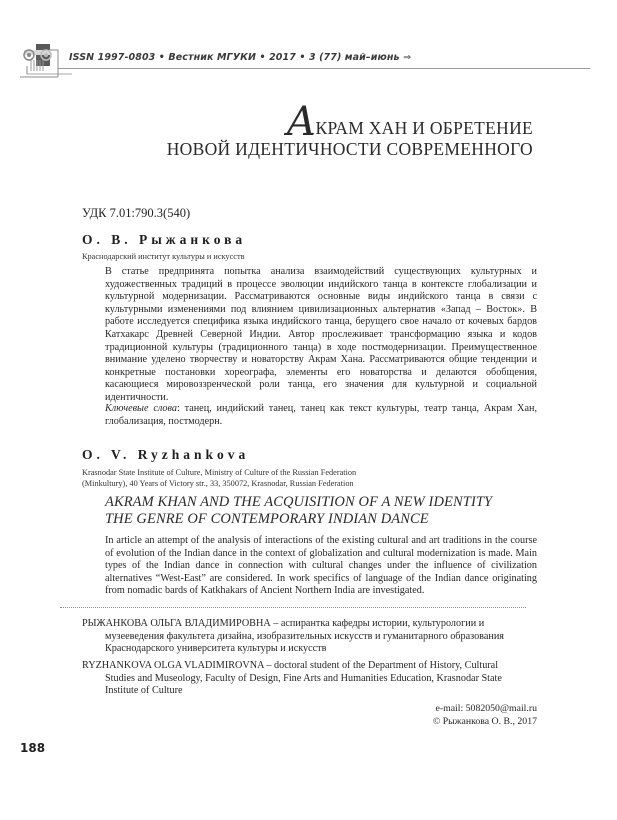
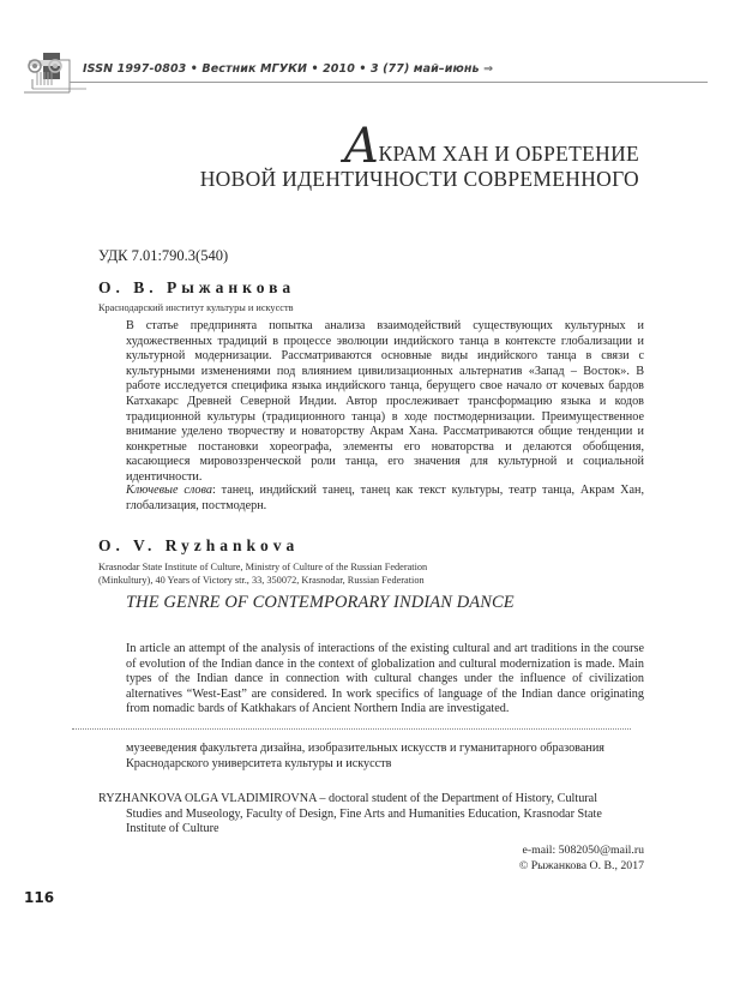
- ISSN 1997-0803 • Вестник МГУКИ • 2017 • 3 (77) май–июнь ⇒
+ ISSN 1997-0803 • Вестник МГУКИ • 2010 • 3 (77) май–июнь ⇒
  АКРАМ ХАН И ОБРЕТЕНИЕ
  НОВОЙ ИДЕНТИЧНОСТИ СОВРЕМЕННОГО
  УДК 7.01:790.3(540)
  О. В. Рыжанкова
  Краснодарский институт культуры и искусств
  В статье предпринята попытка анализа взаимодействий существующих культурных и художественных традиций в процессе эволюции индийского танца в контексте глобализации и культурной модернизации. Рассматриваются основные виды индийского танца в связи с культурными изменениями под влиянием цивилизационных альтернатив «Запад – Восток». В работе исследуется специфика языка индийского танца, берущего свое начало от кочевых бардов Катхакарс Древней Северной Индии. Автор прослеживает трансформацию языка и кодов традиционной культуры (традиционного танца) в ходе постмодернизации. Преимущественное внимание уделено творчеству и новаторству Акрам Хана. Рассматриваются общие тенденции и конкретные постановки хореографа, элементы его новаторства и делаются обобщения, касающиеся мировоззренческой роли танца, его значения для культурной и социальной идентичности.
  Ключевые слова: танец, индийский танец, танец как текст культуры, театр танца, Акрам Хан, глобализация, постмодерн.
  O. V. Ryzhankova
  Krasnodar State Institute of Culture, Ministry of Culture of the Russian Federation
  (Minkultury), 40 Years of Victory str., 33, 350072, Krasnodar, Russian Federation
- AKRAM KHAN AND THE ACQUISITION OF A NEW IDENTITY
  THE GENRE OF CONTEMPORARY INDIAN DANCE
  In article an attempt of the analysis of interactions of the existing cultural and art traditions in the course of evolution of the Indian dance in the context of globalization and cultural modernization is made. Main types of the Indian dance in connection with cultural changes under the influence of civilization alternatives “West-East” are considered. In work specifics of language of the Indian dance originating from nomadic bards of Katkhakars of Ancient Northern India are investigated.
- РЫЖАНКОВА ОЛЬГА ВЛАДИМИРОВНА – аспирантка кафедры истории, культурологии и
  музееведения факультета дизайна, изобразительных искусств и гуманитарного образования
  Краснодарского университета культуры и искусств
  RYZHANKOVA OLGA VLADIMIROVNA – doctoral student of the Department of History, Cultural
  Studies and Museology, Faculty of Design, Fine Arts and Humanities Education, Krasnodar State
  Institute of Culture
  e-mail: 5082050@mail.ru
  © Рыжанкова О. В., 2017
- 188
+ 116
